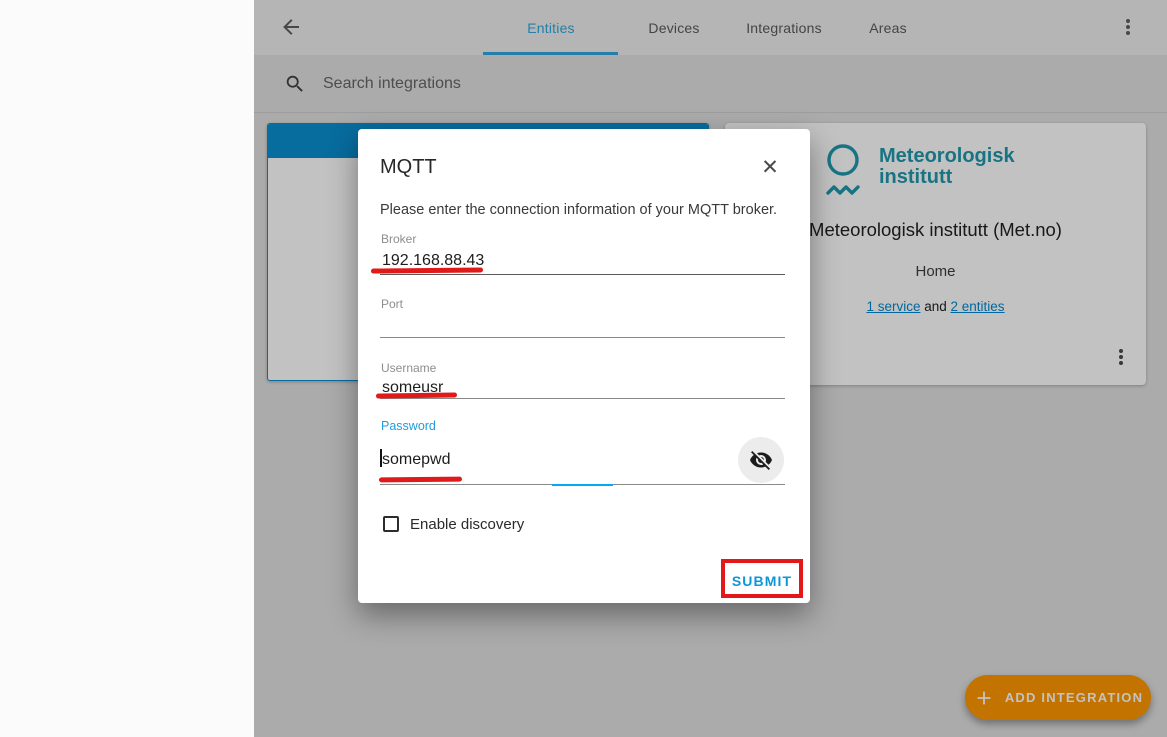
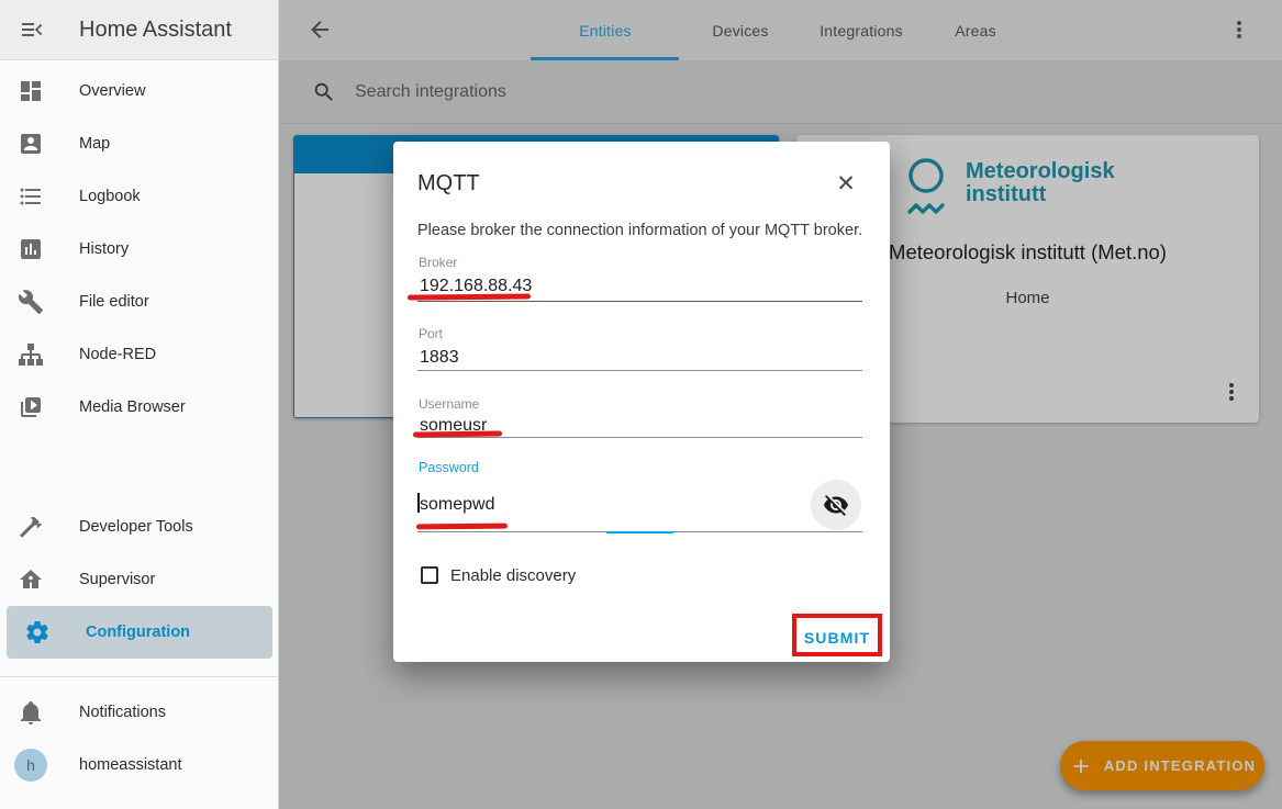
+ Home Assistant
+ Overview
+ Map
+ Logbook
+ History
+ File editor
+ Node-RED
+ Media Browser
+ Developer Tools
+ Supervisor
+ Configuration
+ Notifications
+ h
+ homeassistant
  Entities
  Devices
  Integrations
  Areas
  Search integrations
  Meteorologisk
  institutt
  Meteorologisk institutt (Met.no)
  Home
- 1 service and 2 entities
  ADD INTEGRATION
  MQTT
  ✕
- Please enter the connection information of your MQTT broker.
+ Please broker the connection information of your MQTT broker.
  Broker
  192.168.88.43
  Port
+ 1883
  Username
  someusr
  Password
  somepwd
  Enable discovery
  SUBMIT
